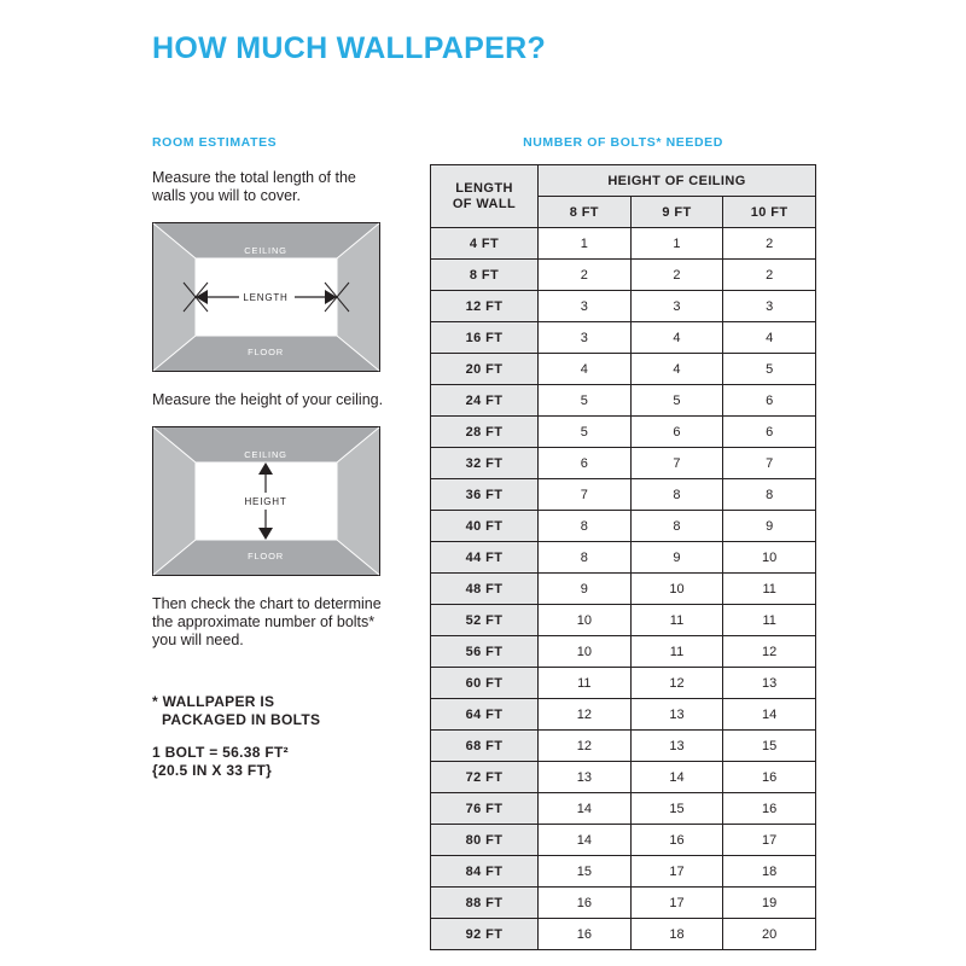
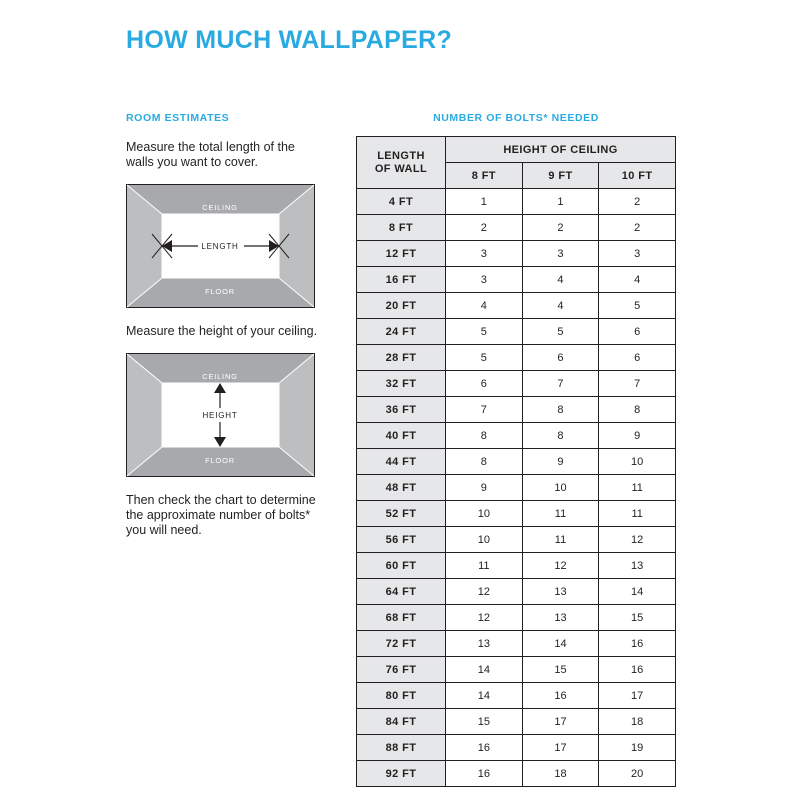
  HOW MUCH WALLPAPER?
  ROOM ESTIMATES
- Measure the total length of the walls you will to cover.
+ Measure the total length of the walls you want to cover.
  LENGTH
  CEILING
  FLOOR
  Measure the height of your ceiling.
  HEIGHT
  CEILING
  FLOOR
  Then check the chart to determine the approximate number of bolts* you will need.
- * WALLPAPER IS
- PACKAGED IN BOLTS
- 1 BOLT = 56.38 FT²
- {20.5 IN X 33 FT}
  NUMBER OF BOLTS* NEEDED
  LENGTH OF WALL	HEIGHT OF CEILING
  8 FT	9 FT	10 FT
  4 FT	1	1	2
  8 FT	2	2	2
  12 FT	3	3	3
  16 FT	3	4	4
  20 FT	4	4	5
  24 FT	5	5	6
  28 FT	5	6	6
  32 FT	6	7	7
  36 FT	7	8	8
  40 FT	8	8	9
  44 FT	8	9	10
  48 FT	9	10	11
  52 FT	10	11	11
  56 FT	10	11	12
  60 FT	11	12	13
  64 FT	12	13	14
  68 FT	12	13	15
  72 FT	13	14	16
  76 FT	14	15	16
  80 FT	14	16	17
  84 FT	15	17	18
  88 FT	16	17	19
  92 FT	16	18	20
